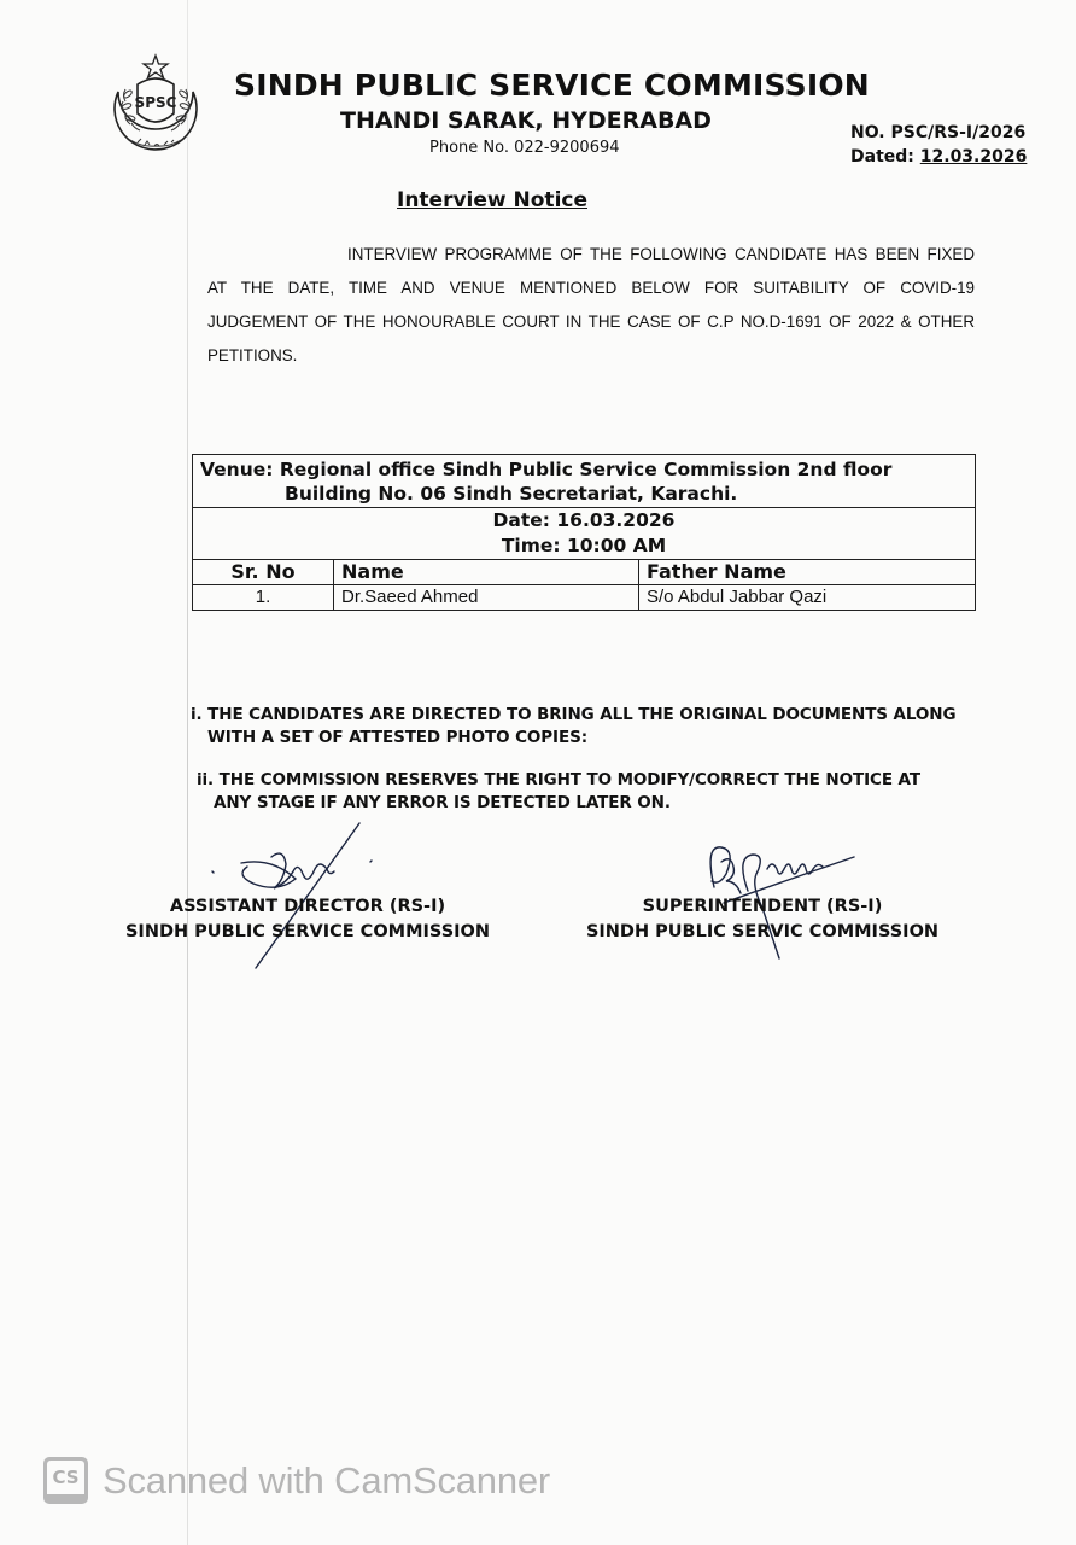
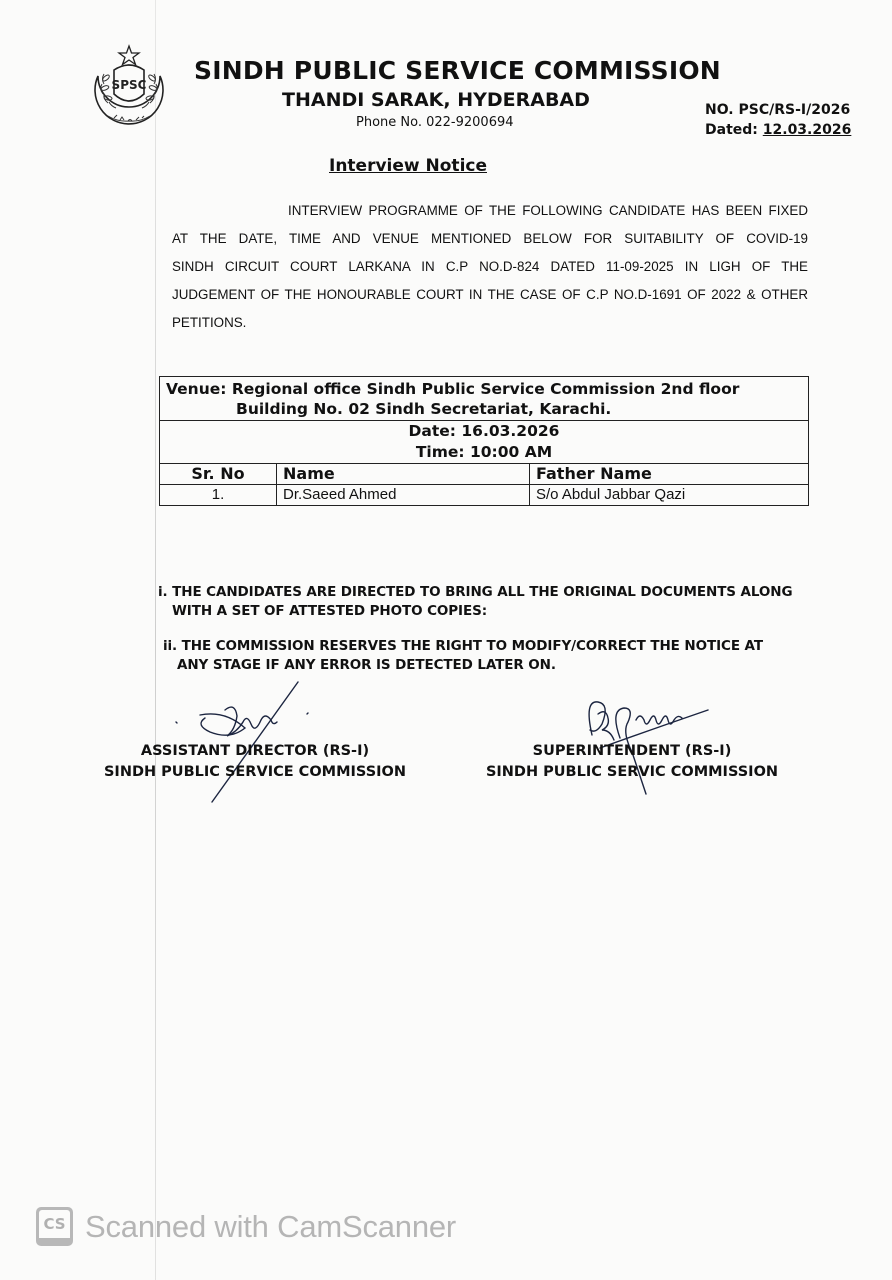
  SPSC
  SINDH PUBLIC SERVICE COMMISSION
  THANDI SARAK, HYDERABAD
  Phone No. 022-9200694
  NO. PSC/RS-I/2026
  Dated: 12.03.2026
  Interview Notice
  INTERVIEW PROGRAMME OF THE FOLLOWING CANDIDATE HAS BEEN FIXED
  AT THE DATE, TIME AND VENUE MENTIONED BELOW FOR SUITABILITY OF COVID-19
+ SINDH CIRCUIT COURT LARKANA IN C.P NO.D-824 DATED 11-09-2025 IN LIGH OF THE
  JUDGEMENT OF THE HONOURABLE COURT IN THE CASE OF C.P NO.D-1691 OF 2022 & OTHER
  PETITIONS.
- Venue: Regional office Sindh Public Service Commission 2nd floor Building No. 06 Sindh Secretariat, Karachi.
+ Venue: Regional office Sindh Public Service Commission 2nd floor Building No. 02 Sindh Secretariat, Karachi.
  Date: 16.03.2026 Time: 10:00 AM
  Sr. No	Name	Father Name
  1.	Dr.Saeed Ahmed	S/o Abdul Jabbar Qazi
  i. THE CANDIDATES ARE DIRECTED TO BRING ALL THE ORIGINAL DOCUMENTS ALONG
  WITH A SET OF ATTESTED PHOTO COPIES:
  ii. THE COMMISSION RESERVES THE RIGHT TO MODIFY/CORRECT THE NOTICE AT
  ANY STAGE IF ANY ERROR IS DETECTED LATER ON.
  ASSISTANT DIRECTOR (RS-I)
  SINDH PUBLIC SERVICE COMMISSION
  SUPERINTENDENT (RS-I)
  SINDH PUBLIC SERVIC COMMISSION
  CS
  Scanned with CamScanner
